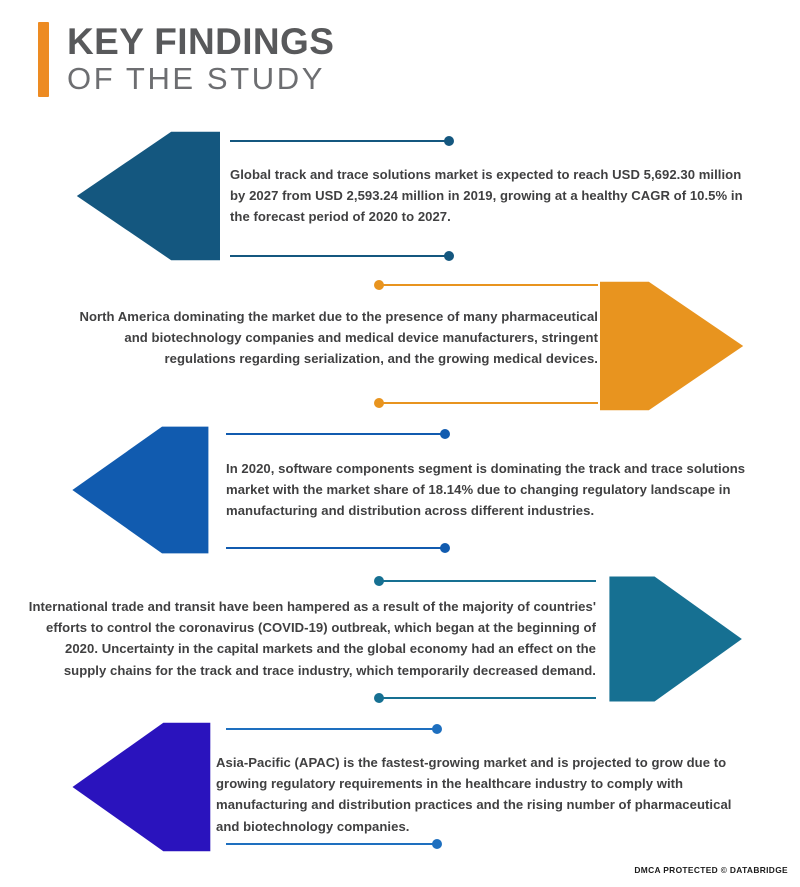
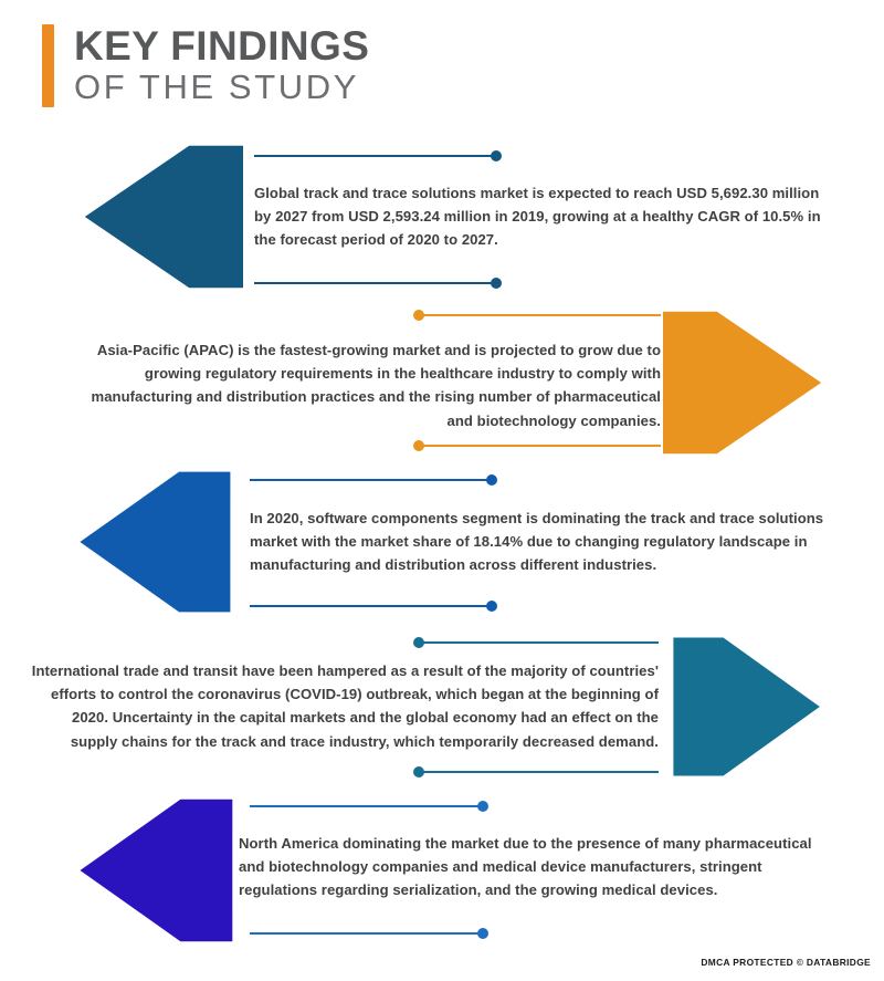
  KEY FINDINGS
  OF THE STUDY
  Global track and trace solutions market is expected to reach USD 5,692.30 million by 2027 from USD 2,593.24 million in 2019, growing at a healthy CAGR of 10.5% in the forecast period of 2020 to 2027.
- North America dominating the market due to the presence of many pharmaceutical and biotechnology companies and medical device manufacturers, stringent regulations regarding serialization, and the growing medical devices.
+ Asia-Pacific (APAC) is the fastest-growing market and is projected to grow due to growing regulatory requirements in the healthcare industry to comply with manufacturing and distribution practices and the rising number of pharmaceutical and biotechnology companies.
  In 2020, software components segment is dominating the track and trace solutions market with the market share of 18.14% due to changing regulatory landscape in manufacturing and distribution across different industries.
  International trade and transit have been hampered as a result of the majority of countries' efforts to control the coronavirus (COVID-19) outbreak, which began at the beginning of 2020. Uncertainty in the capital markets and the global economy had an effect on the supply chains for the track and trace industry, which temporarily decreased demand.
- Asia-Pacific (APAC) is the fastest-growing market and is projected to grow due to growing regulatory requirements in the healthcare industry to comply with manufacturing and distribution practices and the rising number of pharmaceutical and biotechnology companies.
+ North America dominating the market due to the presence of many pharmaceutical and biotechnology companies and medical device manufacturers, stringent regulations regarding serialization, and the growing medical devices.
  DMCA PROTECTED © DATABRIDGE
